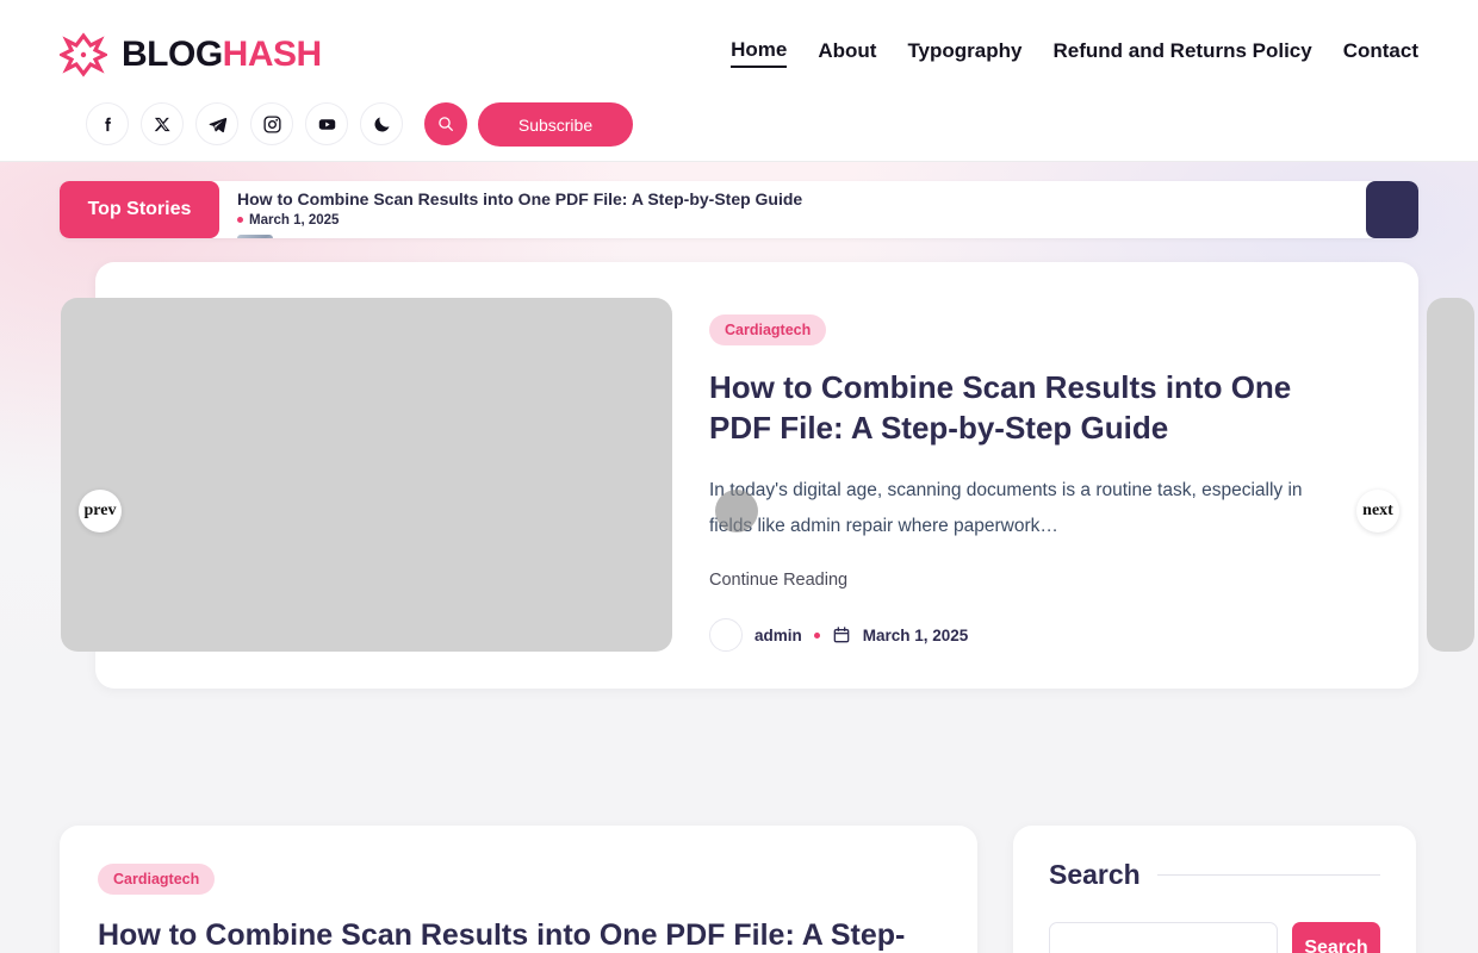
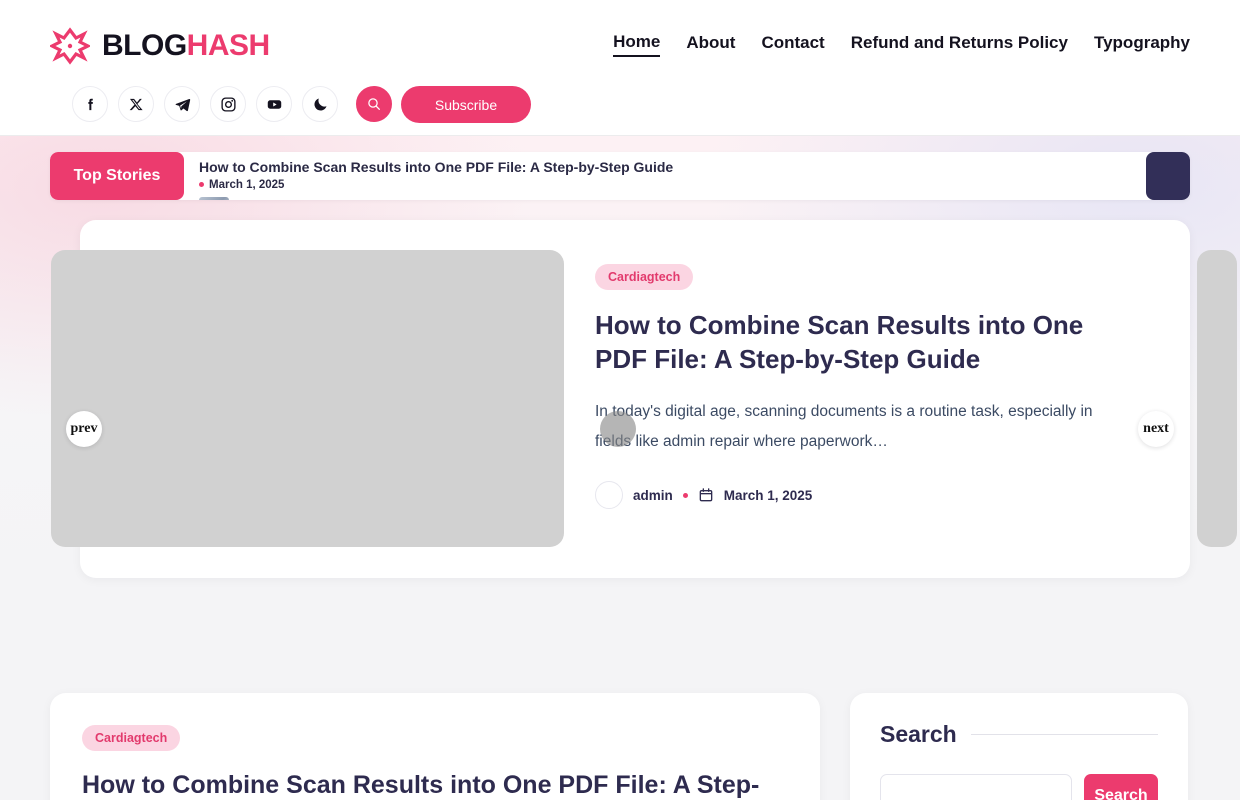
  BLOGHASH
  Home
  About
- Typography
+ Contact
  Refund and Returns Policy
- Contact
+ Typography
  Subscribe
  Top Stories
  How to Combine Scan Results into One PDF File: A Step-by-Step Guide
  March 1, 2025
  Cardiagtech
  How to Combine Scan Results into One PDF File: A Step-by-Step Guide
  In today's digital age, scanning documents is a routine task, especially in fields like admin repair where paperwork…
- Continue Reading
  admin
  March 1, 2025
  prev
  next
  Cardiagtech
  How to Combine Scan Results into One PDF File: A Step-
  Search
  Search
